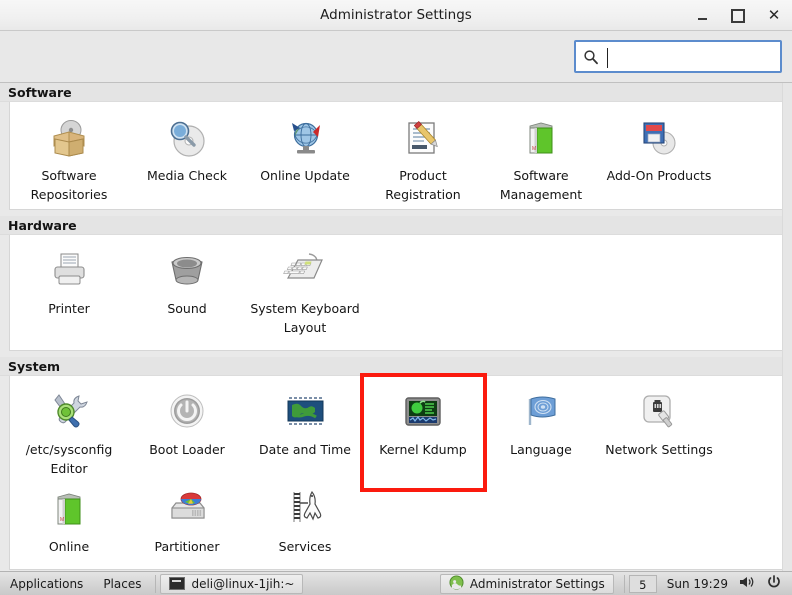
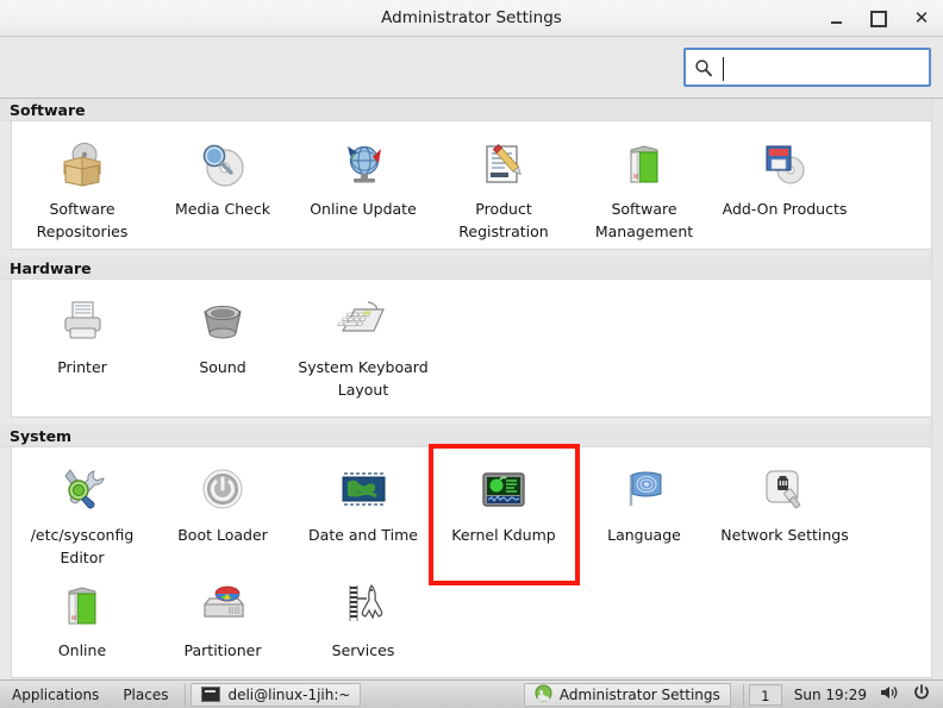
  Administrator Settings
  ✕
  Software
  Software Repositories
  Media Check
  Online Update
  Product Registration
  Software Management
  Add-On Products
  Hardware
  Printer
  Sound
  System Keyboard Layout
  System
  /etc/sysconfig Editor
  Boot Loader
  Date and Time
  Kernel Kdump
  Language
  Network Settings
  Online
  Partitioner
  Services
  Applications
  Places
  deli@linux-1jih:~
  Administrator Settings
- 5
+ 1
  Sun 19:29
